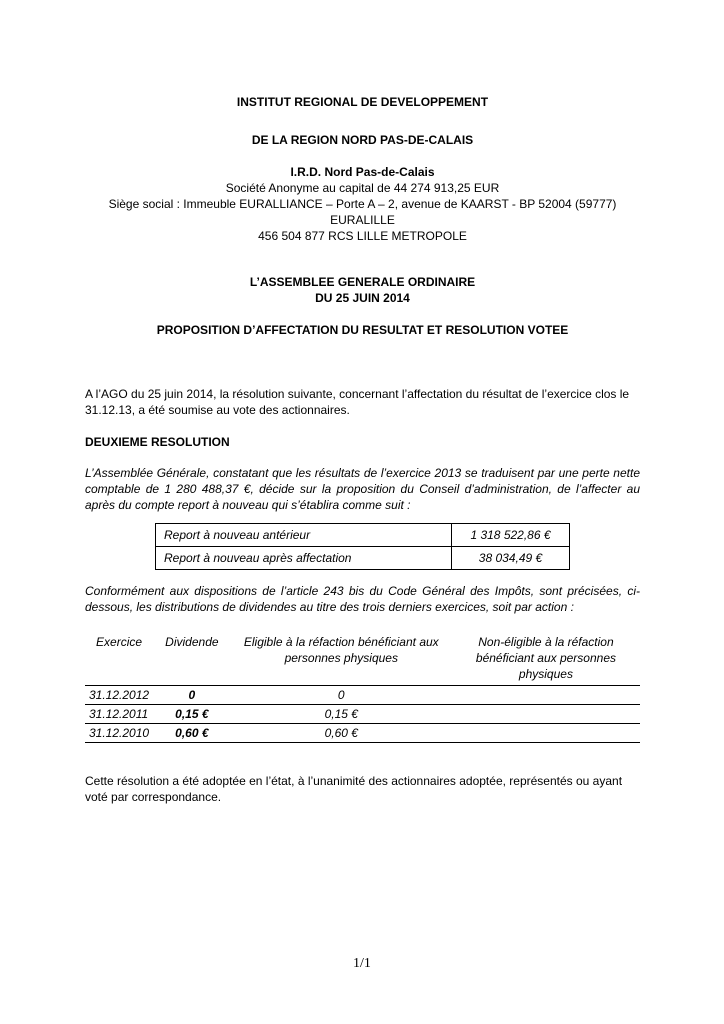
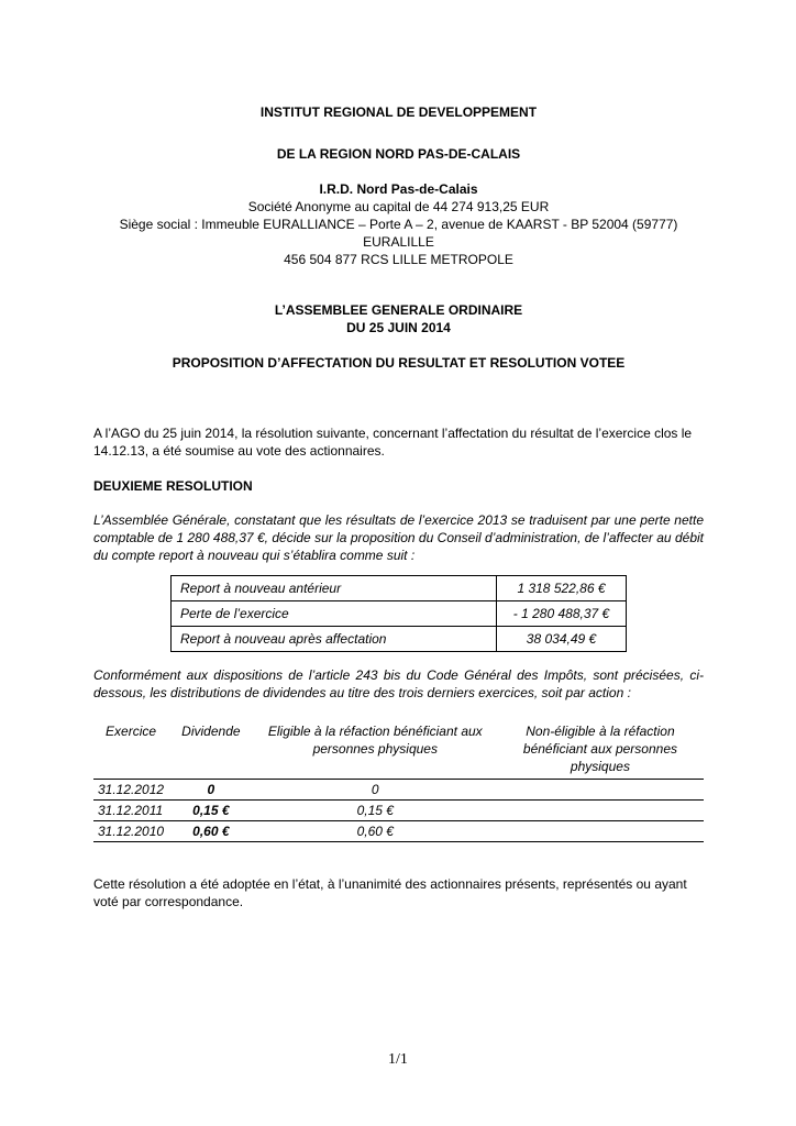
  INSTITUT REGIONAL DE DEVELOPPEMENT
  DE LA REGION NORD PAS-DE-CALAIS
  I.R.D. Nord Pas-de-Calais
  Société Anonyme au capital de 44 274 913,25 EUR
  Siège social : Immeuble EURALLIANCE – Porte A – 2, avenue de KAARST - BP 52004 (59777) EURALILLE
  456 504 877 RCS LILLE METROPOLE
  L’ASSEMBLEE GENERALE ORDINAIRE
  DU 25 JUIN 2014
  PROPOSITION D’AFFECTATION DU RESULTAT ET RESOLUTION VOTEE
- A l’AGO du 25 juin 2014, la résolution suivante, concernant l’affectation du résultat de l’exercice clos le 31.12.13, a été soumise au vote des actionnaires.
+ A l’AGO du 25 juin 2014, la résolution suivante, concernant l’affectation du résultat de l’exercice clos le 14.12.13, a été soumise au vote des actionnaires.
  DEUXIEME RESOLUTION
- L’Assemblée Générale, constatant que les résultats de l’exercice 2013 se traduisent par une perte nette comptable de 1 280 488,37 €, décide sur la proposition du Conseil d’administration, de l’affecter au après du compte report à nouveau qui s’établira comme suit :
+ L’Assemblée Générale, constatant que les résultats de l’exercice 2013 se traduisent par une perte nette comptable de 1 280 488,37 €, décide sur la proposition du Conseil d’administration, de l’affecter au débit du compte report à nouveau qui s’établira comme suit :
  Report à nouveau antérieur	1 318 522,86 €
+ Perte de l’exercice	- 1 280 488,37 €
  Report à nouveau après affectation	38 034,49 €
  Conformément aux dispositions de l’article 243 bis du Code Général des Impôts, sont précisées, ci-dessous, les distributions de dividendes au titre des trois derniers exercices, soit par action :
  Exercice	Dividende	Eligible à la réfaction bénéficiant aux personnes physiques	Non-éligible à la réfaction bénéficiant aux personnes physiques
  31.12.2012	0	0
  31.12.2011	0,15 €	0,15 €
  31.12.2010	0,60 €	0,60 €
- Cette résolution a été adoptée en l’état, à l’unanimité des actionnaires adoptée, représentés ou ayant voté par correspondance.
+ Cette résolution a été adoptée en l’état, à l’unanimité des actionnaires présents, représentés ou ayant voté par correspondance.
  1/1
